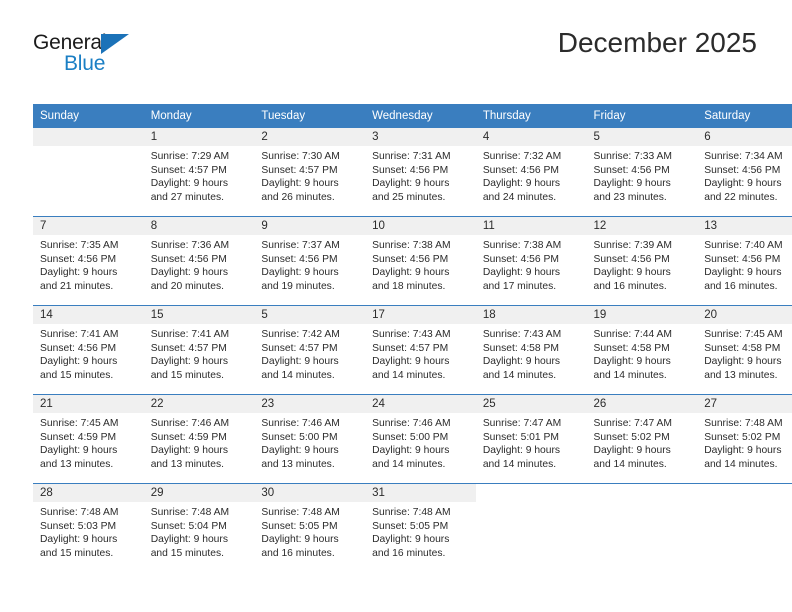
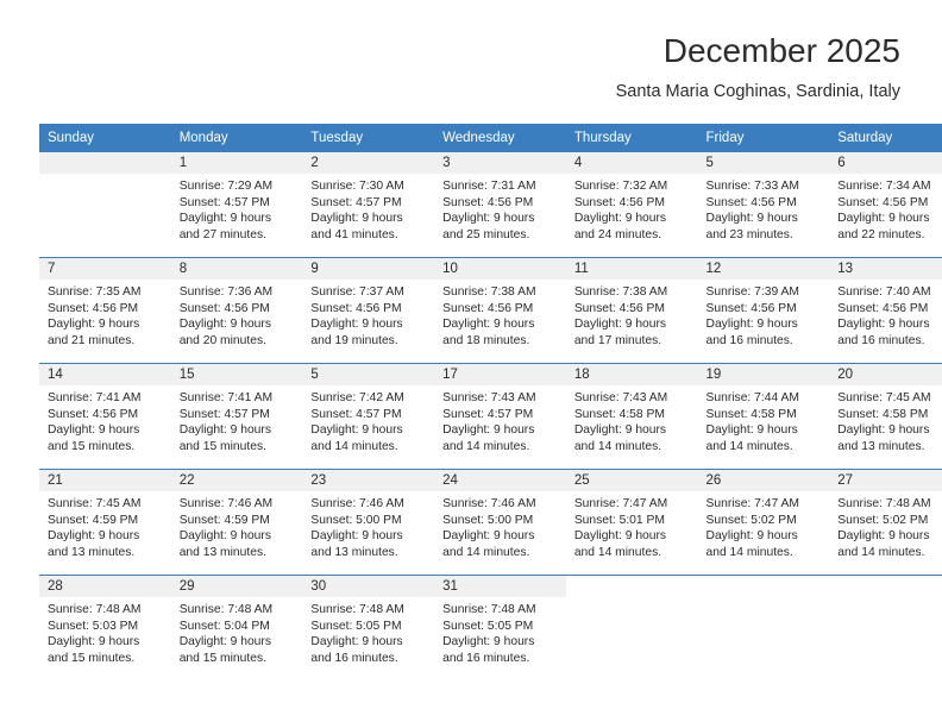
- General
- Blue
  December 2025
+ Santa Maria Coghinas, Sardinia, Italy
  Sunday	Monday	Tuesday	Wednesday	Thursday	Friday	Saturday
- 	1Sunrise: 7:29 AMSunset: 4:57 PMDaylight: 9 hoursand 27 minutes.	2Sunrise: 7:30 AMSunset: 4:57 PMDaylight: 9 hoursand 26 minutes.	3Sunrise: 7:31 AMSunset: 4:56 PMDaylight: 9 hoursand 25 minutes.	4Sunrise: 7:32 AMSunset: 4:56 PMDaylight: 9 hoursand 24 minutes.	5Sunrise: 7:33 AMSunset: 4:56 PMDaylight: 9 hoursand 23 minutes.	6Sunrise: 7:34 AMSunset: 4:56 PMDaylight: 9 hoursand 22 minutes.
+ 	1Sunrise: 7:29 AMSunset: 4:57 PMDaylight: 9 hoursand 27 minutes.	2Sunrise: 7:30 AMSunset: 4:57 PMDaylight: 9 hoursand 41 minutes.	3Sunrise: 7:31 AMSunset: 4:56 PMDaylight: 9 hoursand 25 minutes.	4Sunrise: 7:32 AMSunset: 4:56 PMDaylight: 9 hoursand 24 minutes.	5Sunrise: 7:33 AMSunset: 4:56 PMDaylight: 9 hoursand 23 minutes.	6Sunrise: 7:34 AMSunset: 4:56 PMDaylight: 9 hoursand 22 minutes.
  7Sunrise: 7:35 AMSunset: 4:56 PMDaylight: 9 hoursand 21 minutes.	8Sunrise: 7:36 AMSunset: 4:56 PMDaylight: 9 hoursand 20 minutes.	9Sunrise: 7:37 AMSunset: 4:56 PMDaylight: 9 hoursand 19 minutes.	10Sunrise: 7:38 AMSunset: 4:56 PMDaylight: 9 hoursand 18 minutes.	11Sunrise: 7:38 AMSunset: 4:56 PMDaylight: 9 hoursand 17 minutes.	12Sunrise: 7:39 AMSunset: 4:56 PMDaylight: 9 hoursand 16 minutes.	13Sunrise: 7:40 AMSunset: 4:56 PMDaylight: 9 hoursand 16 minutes.
  14Sunrise: 7:41 AMSunset: 4:56 PMDaylight: 9 hoursand 15 minutes.	15Sunrise: 7:41 AMSunset: 4:57 PMDaylight: 9 hoursand 15 minutes.	5Sunrise: 7:42 AMSunset: 4:57 PMDaylight: 9 hoursand 14 minutes.	17Sunrise: 7:43 AMSunset: 4:57 PMDaylight: 9 hoursand 14 minutes.	18Sunrise: 7:43 AMSunset: 4:58 PMDaylight: 9 hoursand 14 minutes.	19Sunrise: 7:44 AMSunset: 4:58 PMDaylight: 9 hoursand 14 minutes.	20Sunrise: 7:45 AMSunset: 4:58 PMDaylight: 9 hoursand 13 minutes.
  21Sunrise: 7:45 AMSunset: 4:59 PMDaylight: 9 hoursand 13 minutes.	22Sunrise: 7:46 AMSunset: 4:59 PMDaylight: 9 hoursand 13 minutes.	23Sunrise: 7:46 AMSunset: 5:00 PMDaylight: 9 hoursand 13 minutes.	24Sunrise: 7:46 AMSunset: 5:00 PMDaylight: 9 hoursand 14 minutes.	25Sunrise: 7:47 AMSunset: 5:01 PMDaylight: 9 hoursand 14 minutes.	26Sunrise: 7:47 AMSunset: 5:02 PMDaylight: 9 hoursand 14 minutes.	27Sunrise: 7:48 AMSunset: 5:02 PMDaylight: 9 hoursand 14 minutes.
  28Sunrise: 7:48 AMSunset: 5:03 PMDaylight: 9 hoursand 15 minutes.	29Sunrise: 7:48 AMSunset: 5:04 PMDaylight: 9 hoursand 15 minutes.	30Sunrise: 7:48 AMSunset: 5:05 PMDaylight: 9 hoursand 16 minutes.	31Sunrise: 7:48 AMSunset: 5:05 PMDaylight: 9 hoursand 16 minutes.
